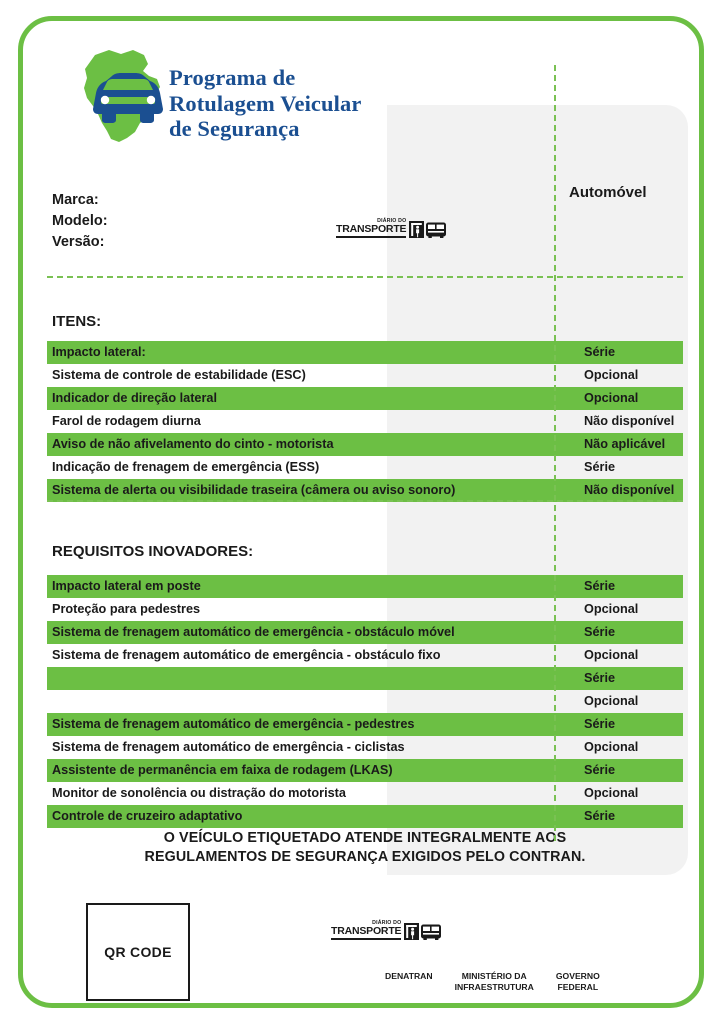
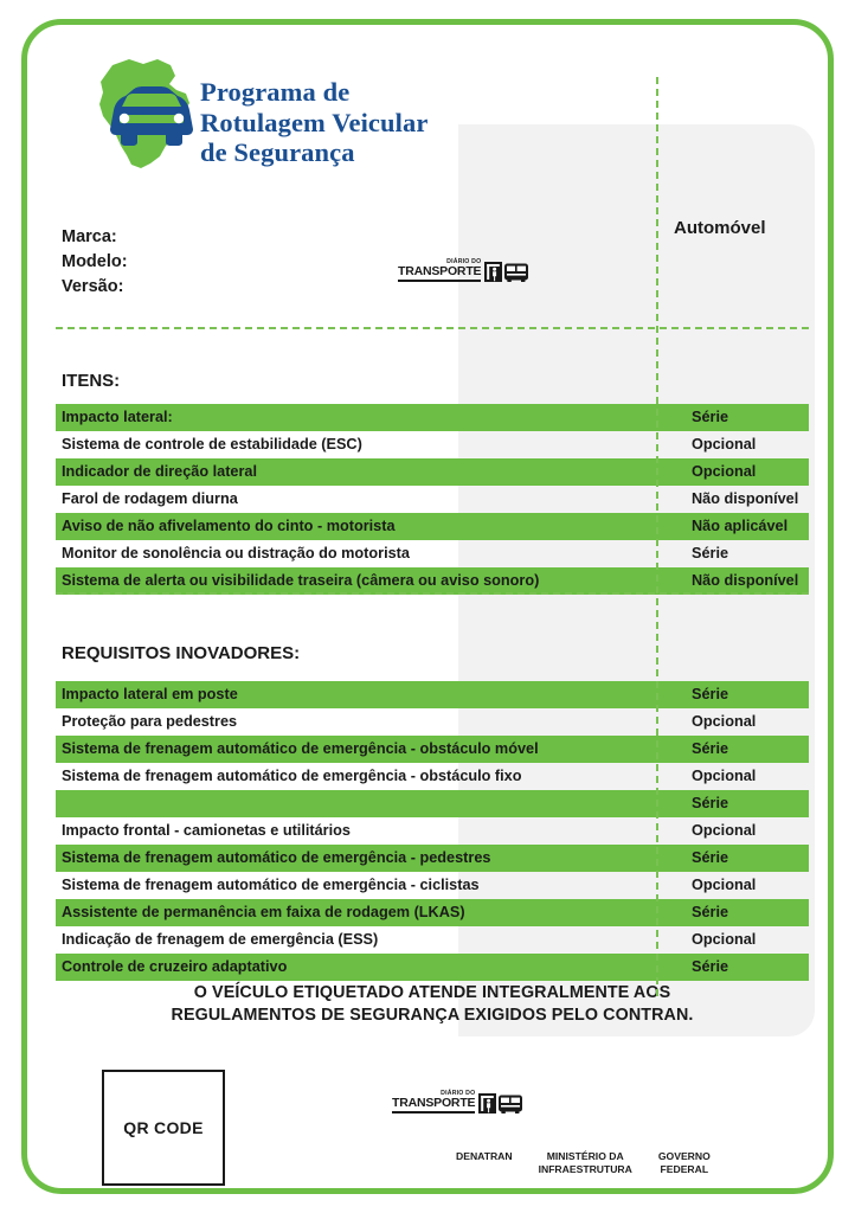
  Programa de
  Rotulagem Veicular
  de Segurança
  Automóvel
  Marca:
  Modelo:
  Versão:
  TRANSPORTE
  ITENS:
  Impacto lateral:
  Série
  Sistema de controle de estabilidade (ESC)
  Opcional
  Indicador de direção lateral
  Opcional
  Farol de rodagem diurna
  Não disponível
  Aviso de não afivelamento do cinto - motorista
  Não aplicável
- Indicação de frenagem de emergência (ESS)
+ Monitor de sonolência ou distração do motorista
  Série
  Sistema de alerta ou visibilidade traseira (câmera ou aviso sonoro)
  Não disponível
  REQUISITOS INOVADORES:
  Impacto lateral em poste
  Série
  Proteção para pedestres
  Opcional
  Sistema de frenagem automático de emergência - obstáculo móvel
  Série
  Sistema de frenagem automático de emergência - obstáculo fixo
  Opcional
  Série
+ Impacto frontal - camionetas e utilitários
  Opcional
  Sistema de frenagem automático de emergência - pedestres
  Série
  Sistema de frenagem automático de emergência - ciclistas
  Opcional
  Assistente de permanência em faixa de rodagem (LKAS)
  Série
- Monitor de sonolência ou distração do motorista
+ Indicação de frenagem de emergência (ESS)
  Opcional
  Controle de cruzeiro adaptativo
  Série
  O VEÍCULO ETIQUETADO ATENDE INTEGRALMENTE AOS
  REGULAMENTOS DE SEGURANÇA EXIGIDOS PELO CONTRAN.
  QR CODE
  TRANSPORTE
  DENATRAN
  MINISTÉRIO DA
  INFRAESTRUTURA
  GOVERNO
  FEDERAL
